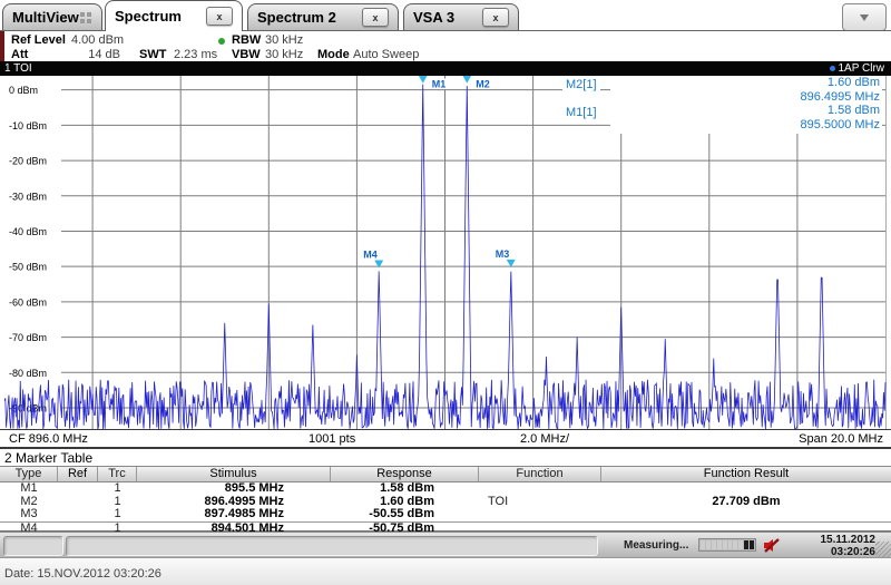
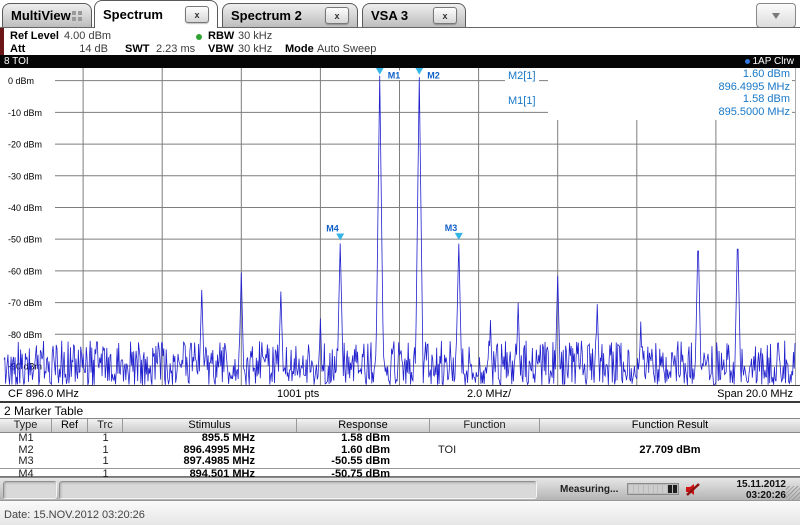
  MultiView
  Spectrum
  x
  Spectrum 2
  x
  VSA 3
  x
  Ref Level
  4.00 dBm
  Att
  14 dB
  SWT
  2.23 ms
  RBW
  30 kHz
  VBW
  30 kHz
  Mode
  Auto Sweep
- 1 TOI
+ 8 TOI
  1AP Clrw
  0 dBm
  -10 dBm
  -20 dBm
  -30 dBm
  -40 dBm
  -50 dBm
  -60 dBm
  -70 dBm
  -80 dBm
  M1
  M2
  M3
  M4
  M2[1]
  1.60 dBm
  896.4995 MHz
  M1[1]
  1.58 dBm
  895.5000 MHz
  CF 896.0 MHz
  1001 pts
  2.0 MHz/
  Span 20.0 MHz
  2 Marker Table
  Type
  Ref
  Trc
  Stimulus
  Response
  Function
  Function Result
  M1
  1
  895.5 MHz
  1.58 dBm
  M2
  1
  896.4995 MHz
  1.60 dBm
  TOI
  27.709 dBm
  M3
  1
  897.4985 MHz
  -50.55 dBm
  M4
  1
  894.501 MHz
  -50.75 dBm
  Measuring...
  15.11.2012
  03:20:26
  Date: 15.NOV.2012 03:20:26
